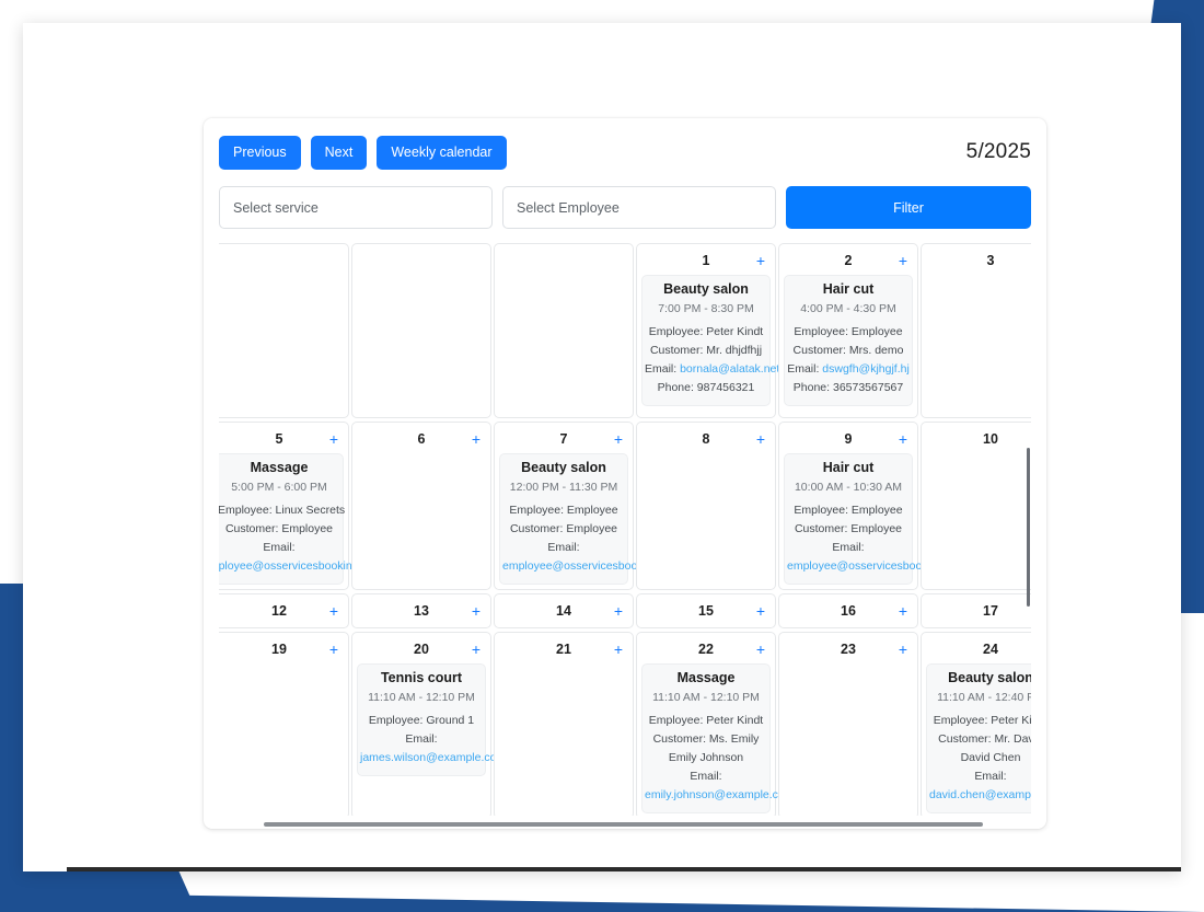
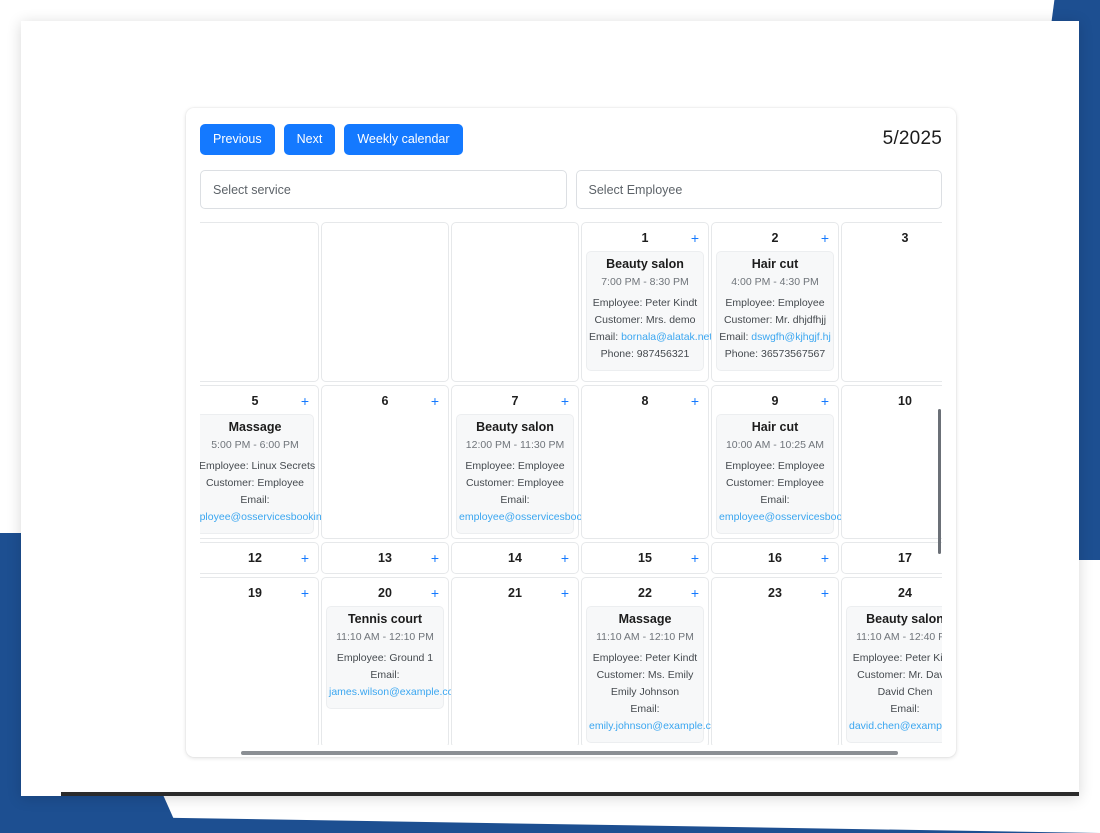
  Previous
  Next
  Weekly calendar
  5/2025
  Select service
  Select Employee
- Filter
  1
  +
  Beauty salon
  7:00 PM - 8:30 PM
  Employee: Peter Kindt
- Customer: Mr. dhjdfhjj
+ Customer: Mrs. demo
  Email: bornala@alatak.ne
  Phone: 987456321
  2
  +
  Hair cut
  4:00 PM - 4:30 PM
  Employee: Employee
- Customer: Mrs. demo
+ Customer: Mr. dhjdfhjj
  Email: dswgfh@kjhgjf.hj
  Phone: 36573567567
  3
  5
  +
  Massage
  5:00 PM - 6:00 PM
  Employee: Linux Secrets
  Customer: Employee
  Email:
  ployee@osservicesbookin
  6
  +
  7
  +
  Beauty salon
  12:00 PM - 11:30 PM
  Employee: Employee
  Customer: Employee
  Email:
  employee@osservicesboo
  8
  +
  9
  +
  Hair cut
- 10:00 AM - 10:30 AM
+ 10:00 AM - 10:25 AM
  Employee: Employee
  Customer: Employee
  Email:
  employee@osservicesboo
  10
  12
  +
  13
  +
  14
  +
  15
  +
  16
  +
  17
  19
  +
  20
  +
  Tennis court
  11:10 AM - 12:10 PM
  Employee: Ground 1
  Email:
  james.wilson@example.c
  21
  +
  22
  +
  Massage
  11:10 AM - 12:10 PM
  Employee: Peter Kindt
  Customer: Ms. Emily Emily Johnson
  Email:
  emily.johnson@example.c
  23
  +
  24
  Beauty salon
  11:10 AM - 12:40 P
  Employee: Peter Ki
  Customer: Mr. Da David Chen
  Email:
  david.chen@examp
